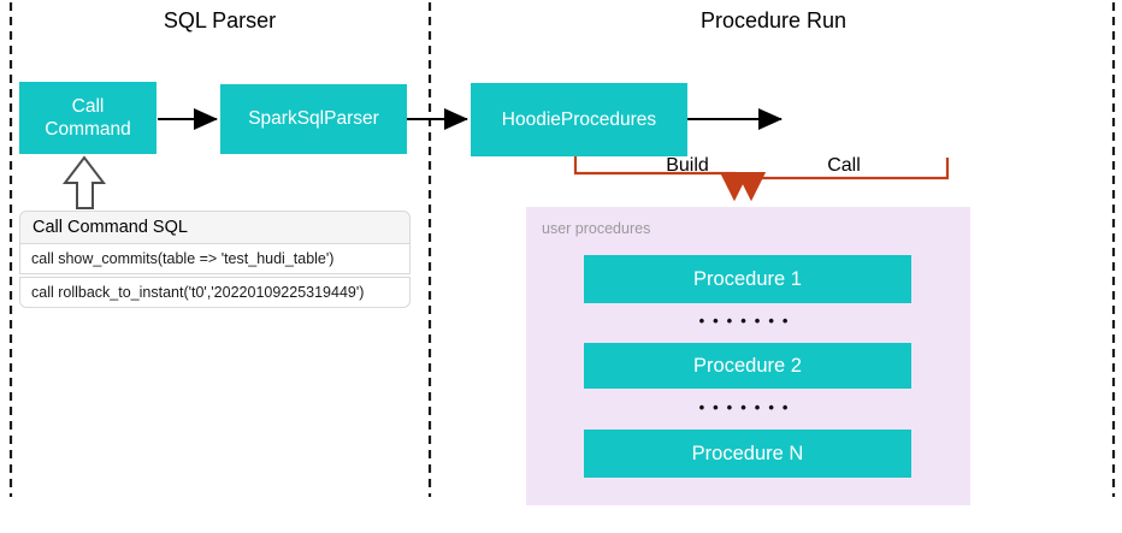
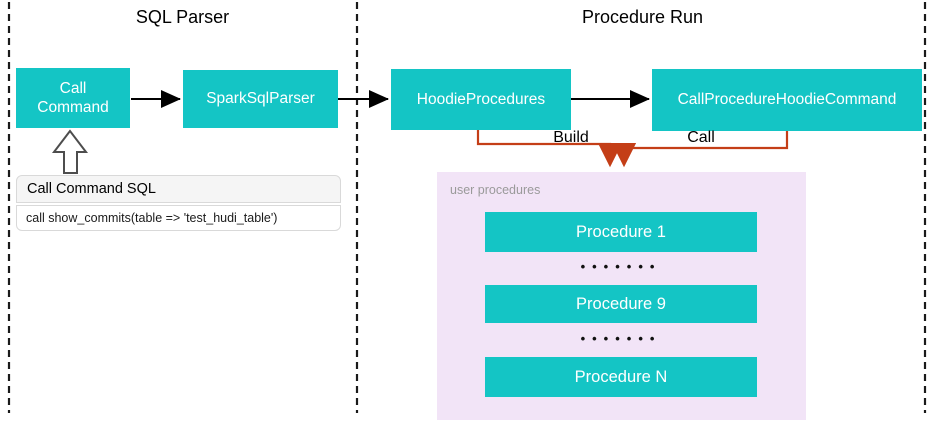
  SQL Parser
  Procedure Run
  Call Command
  SparkSqlParser
  HoodieProcedures
+ CallProcedureHoodieCommand
  Build
  Call
  Call Command SQL
  call show_commits(table => 'test_hudi_table')
- call rollback_to_instant('t0','20220109225319449')
  user procedures
  Procedure 1
  •••••••
- Procedure 2
+ Procedure 9
  •••••••
  Procedure N
